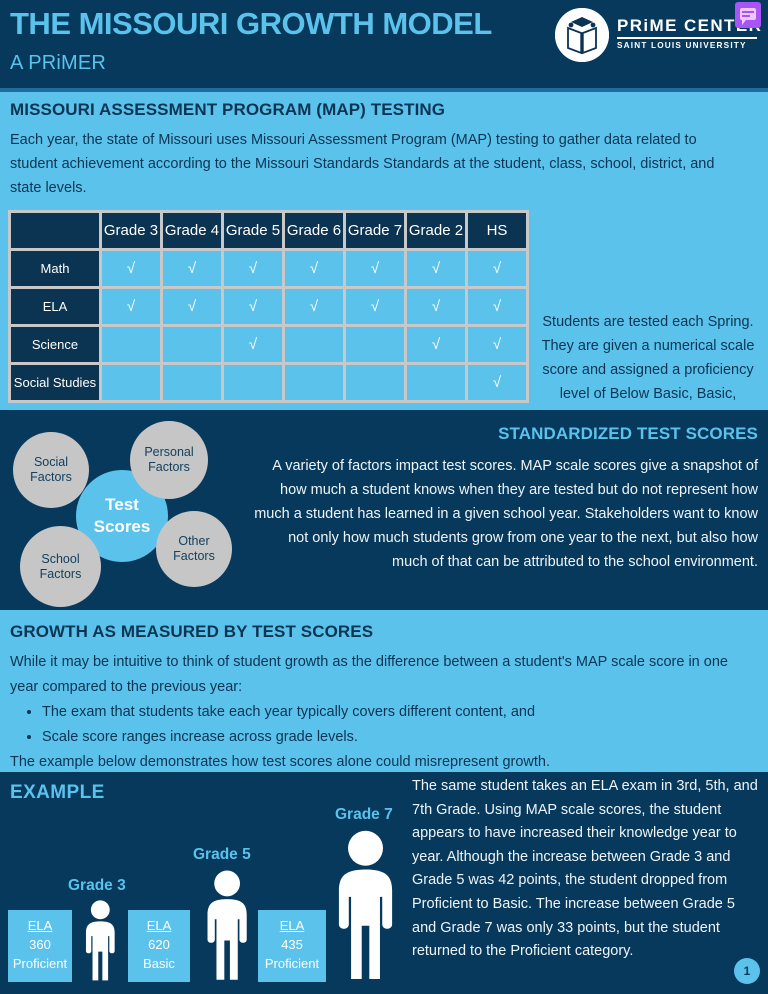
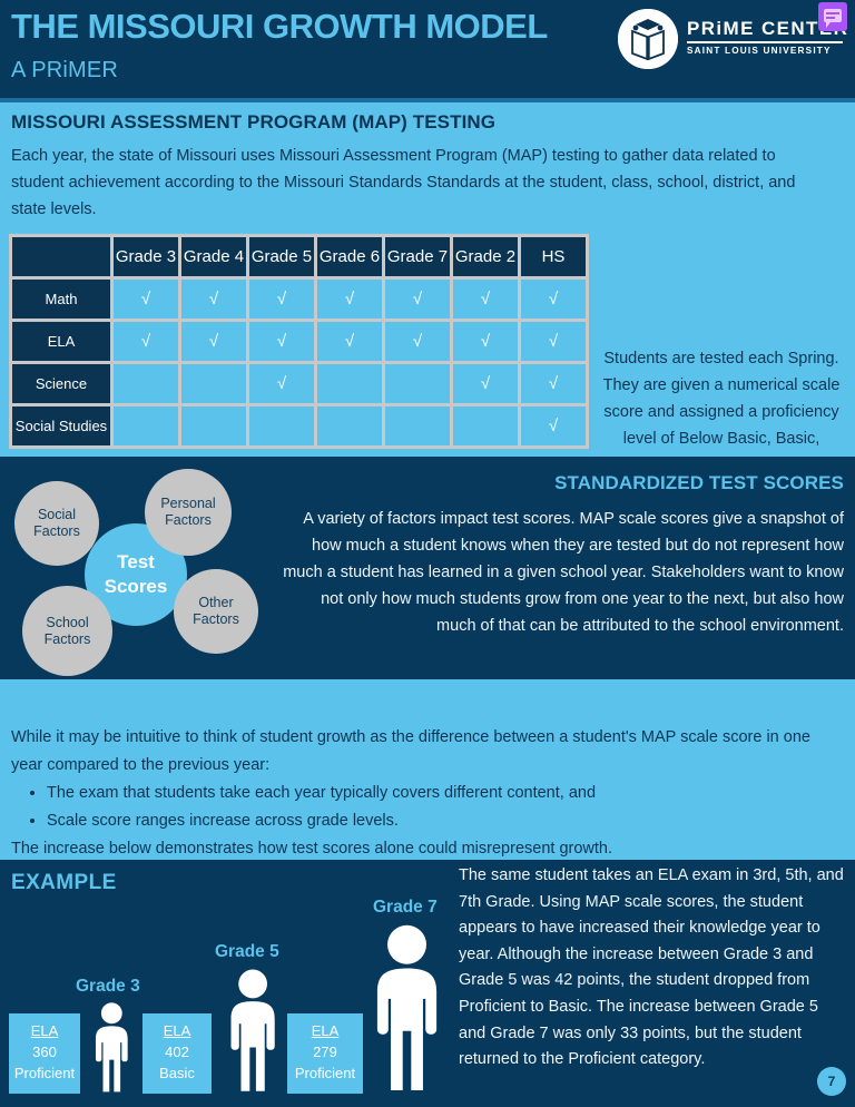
  THE MISSOURI GROWTH MODEL
  A PRiMER
  PRiME CENT
  SAINT LOUIS UNIVERSITY
  MISSOURI ASSESSMENT PROGRAM (MAP) TESTING
  Each year, the state of Missouri uses Missouri Assessment Program (MAP) testing to gather data related to student achievement according to the Missouri Standards Standards at the student, class, school, district, and state levels.
  	Grade 3	Grade 4	Grade 5	Grade 6	Grade 7	Grade 2	HS
  Math	√	√	√	√	√	√	√
  ELA	√	√	√	√	√	√	√
  Science			√			√	√
  Social Studies							√
  Students are tested each Spring. They are given a numerical scale score and assigned a proficiency level of Below Basic, Basic,
  STANDARDIZED TEST SCORES
  A variety of factors impact test scores. MAP scale scores give a snapshot of how much a student knows when they are tested but do not represent how much a student has learned in a given school year. Stakeholders want to know not only how much students grow from one year to the next, but also how much of that can be attributed to the school environment.
  Test Scores
  Social Factors
  Personal Factors
  School Factors
  Other Factors
- GROWTH AS MEASURED BY TEST SCORES
  While it may be intuitive to think of student growth as the difference between a student's MAP scale score in one year compared to the previous year:
  The exam that students take each year typically covers different content, and
  Scale score ranges increase across grade levels.
- The example below demonstrates how test scores alone could misrepresent growth.
+ The increase below demonstrates how test scores alone could misrepresent growth.
  EXAMPLE
  The same student takes an ELA exam in 3rd, 5th, and 7th Grade. Using MAP scale scores, the student appears to have increased their knowledge year to year. Although the increase between Grade 3 and Grade 5 was 42 points, the student dropped from Proficient to Basic. The increase between Grade 5 and Grade 7 was only 33 points, but the student returned to the Proficient category.
- 1
+ 7
  Grade 3
  ELA
  360
  Proficient
  Grade 5
  ELA
- 620
+ 402
  Basic
  Grade 7
  ELA
- 435
+ 279
  Proficient
